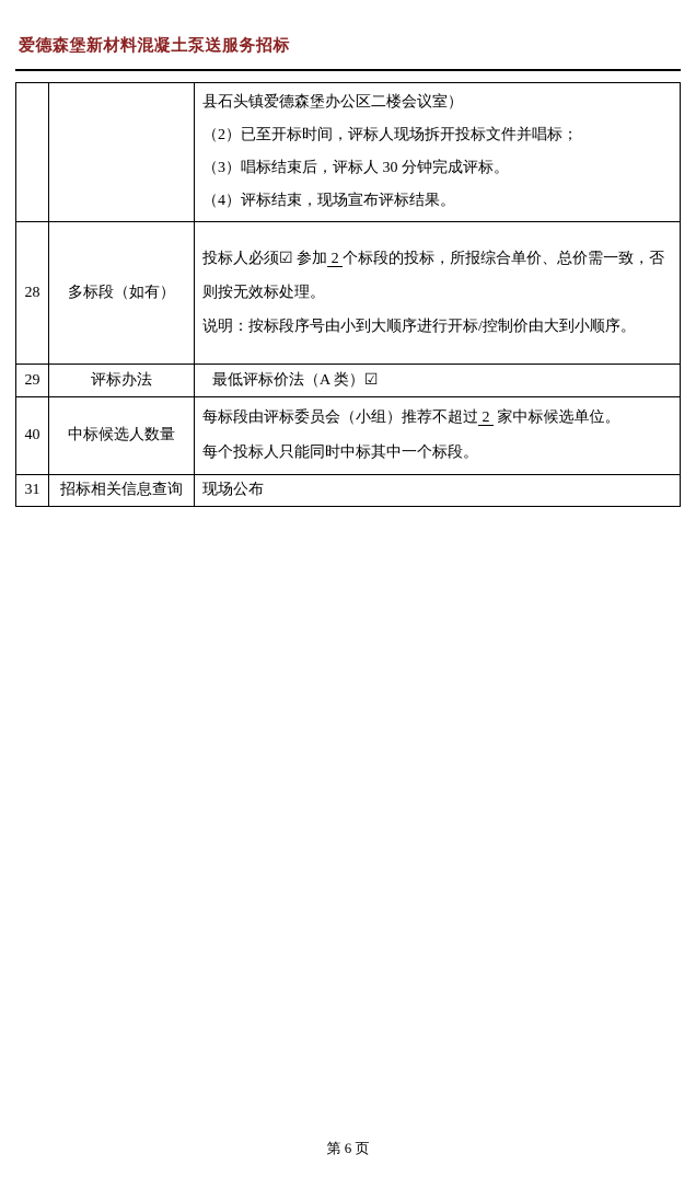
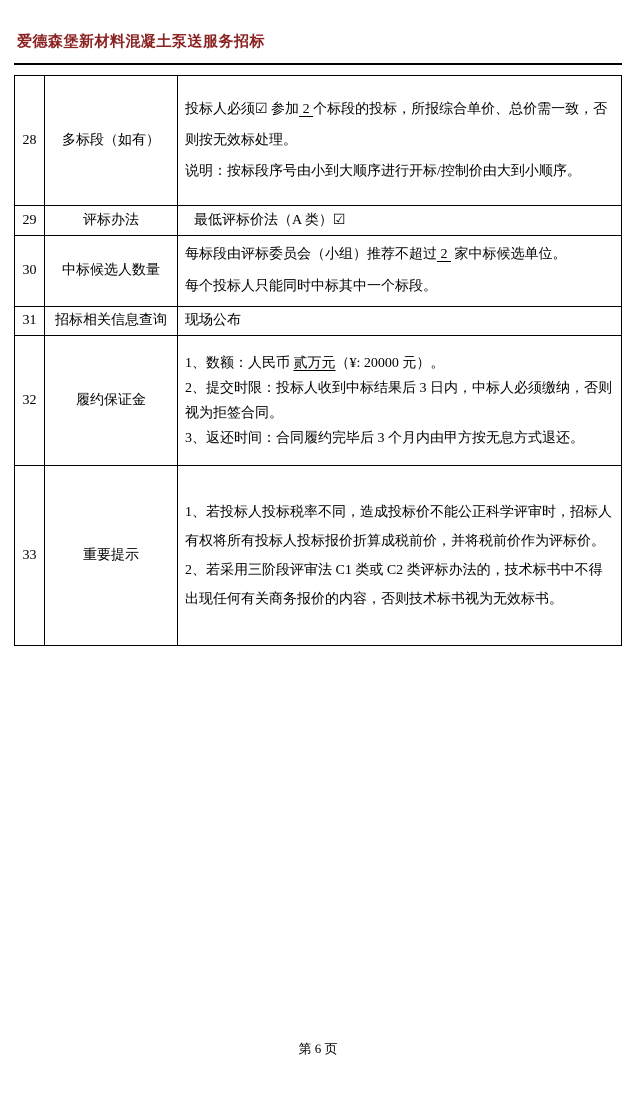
  爱德森堡新材料混凝土泵送服务招标
- 		县石头镇爱德森堡办公区二楼会议室） （2）已至开标时间，评标人现场拆开投标文件并唱标； （3）唱标结束后，评标人 30 分钟完成评标。 （4）评标结束，现场宣布评标结果。
  28	多标段（如有）	投标人必须☑ 参加 2 个标段的投标，所报综合单价、总价需一致，否则按无效标处理。 说明：按标段序号由小到大顺序进行开标/控制价由大到小顺序。
  29	评标办法	最低评标价法（A 类）☑
- 40	中标候选人数量	每标段由评标委员会（小组）推荐不超过 2 家中标候选单位。 每个投标人只能同时中标其中一个标段。
+ 30	中标候选人数量	每标段由评标委员会（小组）推荐不超过 2 家中标候选单位。 每个投标人只能同时中标其中一个标段。
  31	招标相关信息查询	现场公布
+ 32	履约保证金	1、数额：人民币 贰万元（¥: 20000 元）。 2、提交时限：投标人收到中标结果后 3 日内，中标人必须缴纳，否则视为拒签合同。 3、返还时间：合同履约完毕后 3 个月内由甲方按无息方式退还。
+ 33	重要提示	1、若投标人投标税率不同，造成投标价不能公正科学评审时，招标人有权将所有投标人投标报价折算成税前价，并将税前价作为评标价。 2、若采用三阶段评审法 C1 类或 C2 类评标办法的，技术标书中不得出现任何有关商务报价的内容，否则技术标书视为无效标书。
  第 6 页
